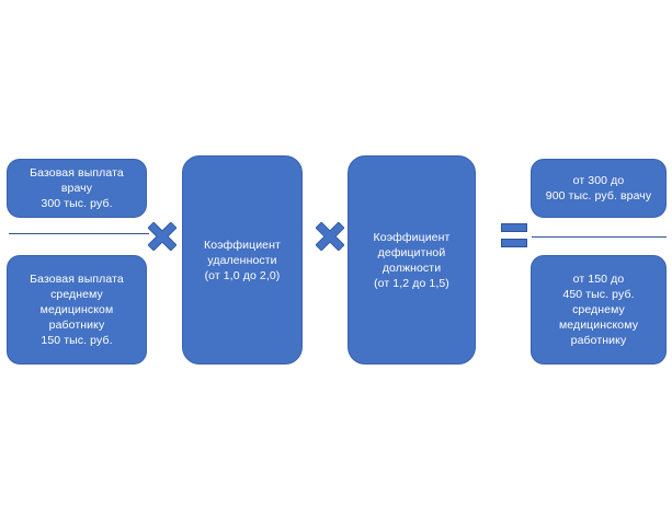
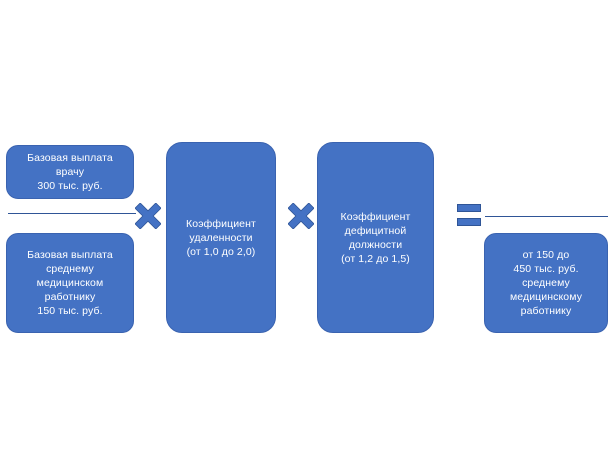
  Базовая выплата
  врачу
  300 тыс. руб.
  Базовая выплата
  среднему
  медицинском
  работнику
  150 тыс. руб.
  Коэффициент
  удаленности
  (от 1,0 до 2,0)
  Коэффициент
  дефицитной
  должности
  (от 1,2 до 1,5)
- от 300 до
- 900 тыс. руб. врачу
  от 150 до
  450 тыс. руб.
  среднему
  медицинскому
  работнику
